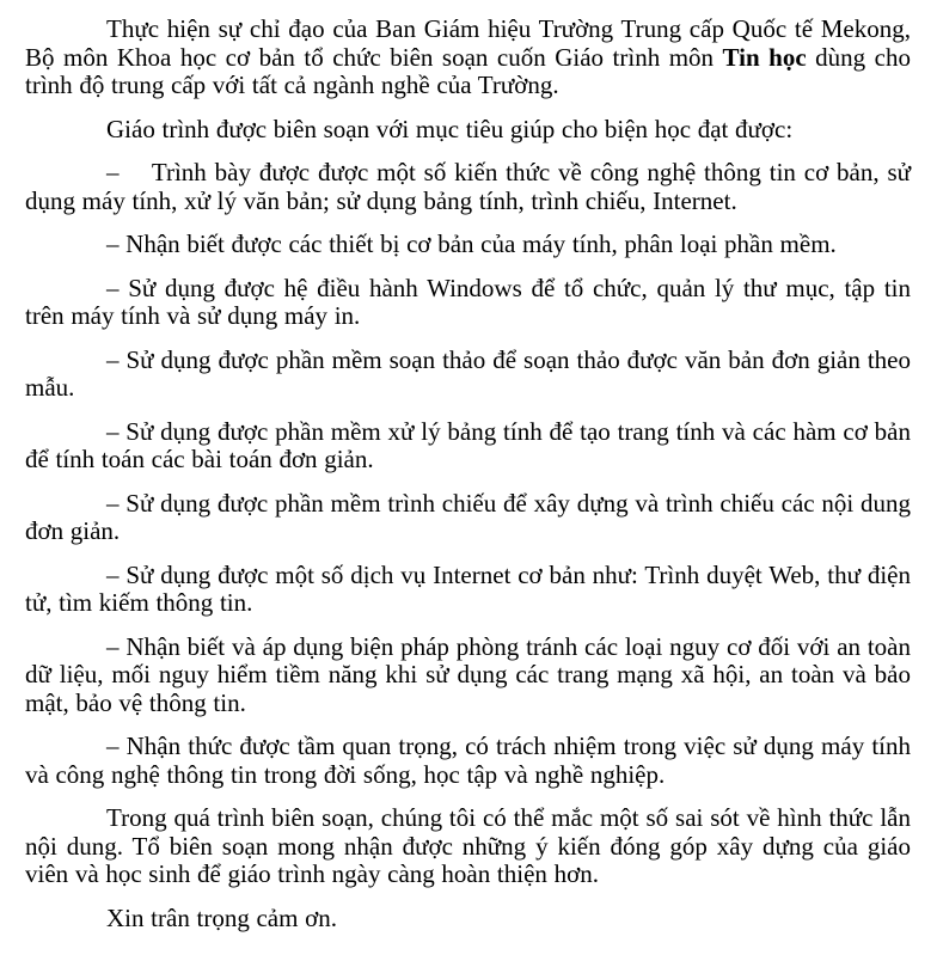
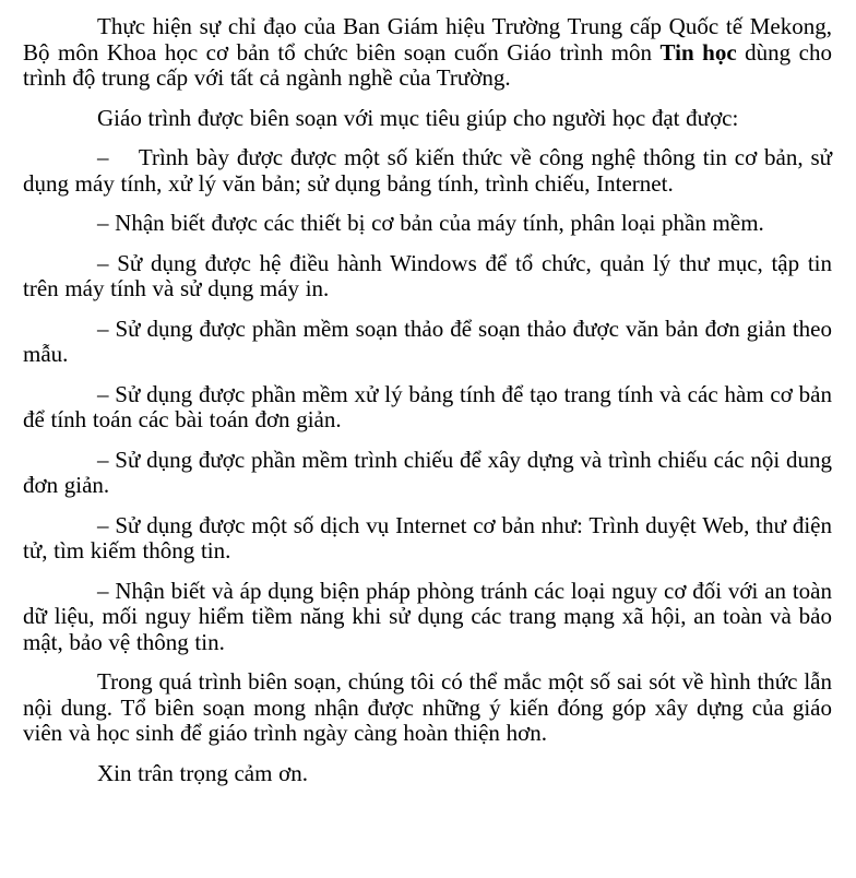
  Thực hiện sự chỉ đạo của Ban Giám hiệu Trường Trung cấp Quốc tế Mekong, Bộ môn Khoa học cơ bản tổ chức biên soạn cuốn Giáo trình môn Tin học dùng cho trình độ trung cấp với tất cả ngành nghề của Trường.
- Giáo trình được biên soạn với mục tiêu giúp cho biện học đạt được:
+ Giáo trình được biên soạn với mục tiêu giúp cho người học đạt được:
  – Trình bày được được một số kiến thức về công nghệ thông tin cơ bản, sử dụng máy tính, xử lý văn bản; sử dụng bảng tính, trình chiếu, Internet.
  – Nhận biết được các thiết bị cơ bản của máy tính, phân loại phần mềm.
  – Sử dụng được hệ điều hành Windows để tổ chức, quản lý thư mục, tập tin trên máy tính và sử dụng máy in.
  – Sử dụng được phần mềm soạn thảo để soạn thảo được văn bản đơn giản theo mẫu.
  – Sử dụng được phần mềm xử lý bảng tính để tạo trang tính và các hàm cơ bản để tính toán các bài toán đơn giản.
  – Sử dụng được phần mềm trình chiếu để xây dựng và trình chiếu các nội dung đơn giản.
  – Sử dụng được một số dịch vụ Internet cơ bản như: Trình duyệt Web, thư điện tử, tìm kiếm thông tin.
  – Nhận biết và áp dụng biện pháp phòng tránh các loại nguy cơ đối với an toàn dữ liệu, mối nguy hiểm tiềm năng khi sử dụng các trang mạng xã hội, an toàn và bảo mật, bảo vệ thông tin.
- – Nhận thức được tầm quan trọng, có trách nhiệm trong việc sử dụng máy tính và công nghệ thông tin trong đời sống, học tập và nghề nghiệp.
  Trong quá trình biên soạn, chúng tôi có thể mắc một số sai sót về hình thức lẫn nội dung. Tổ biên soạn mong nhận được những ý kiến đóng góp xây dựng của giáo viên và học sinh để giáo trình ngày càng hoàn thiện hơn.
  Xin trân trọng cảm ơn.
